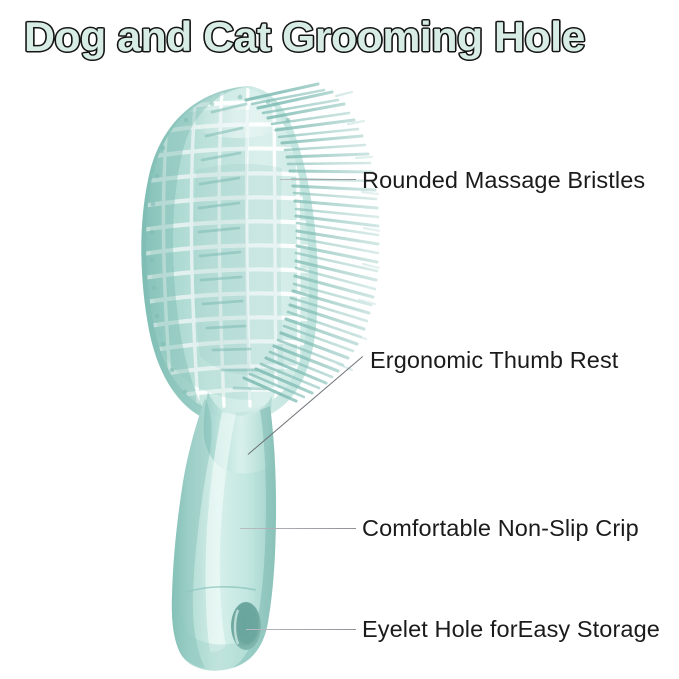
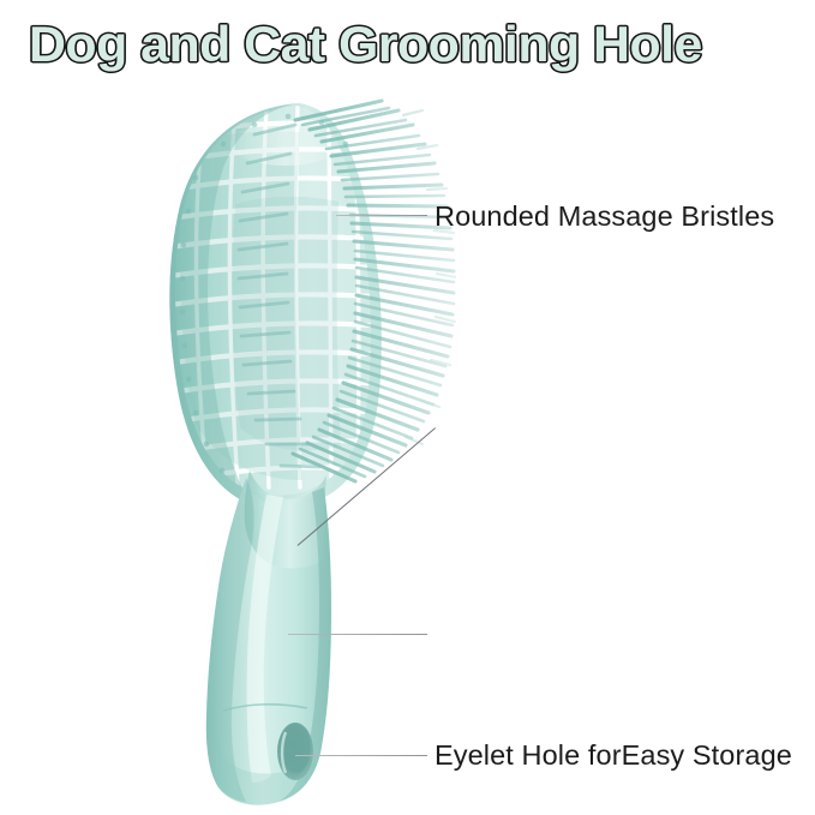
  Dog and Cat Grooming Hole
  Rounded Massage Bristles
- Ergonomic Thumb Rest
- Comfortable Non-Slip Crip
  Eyelet Hole forEasy Storage
